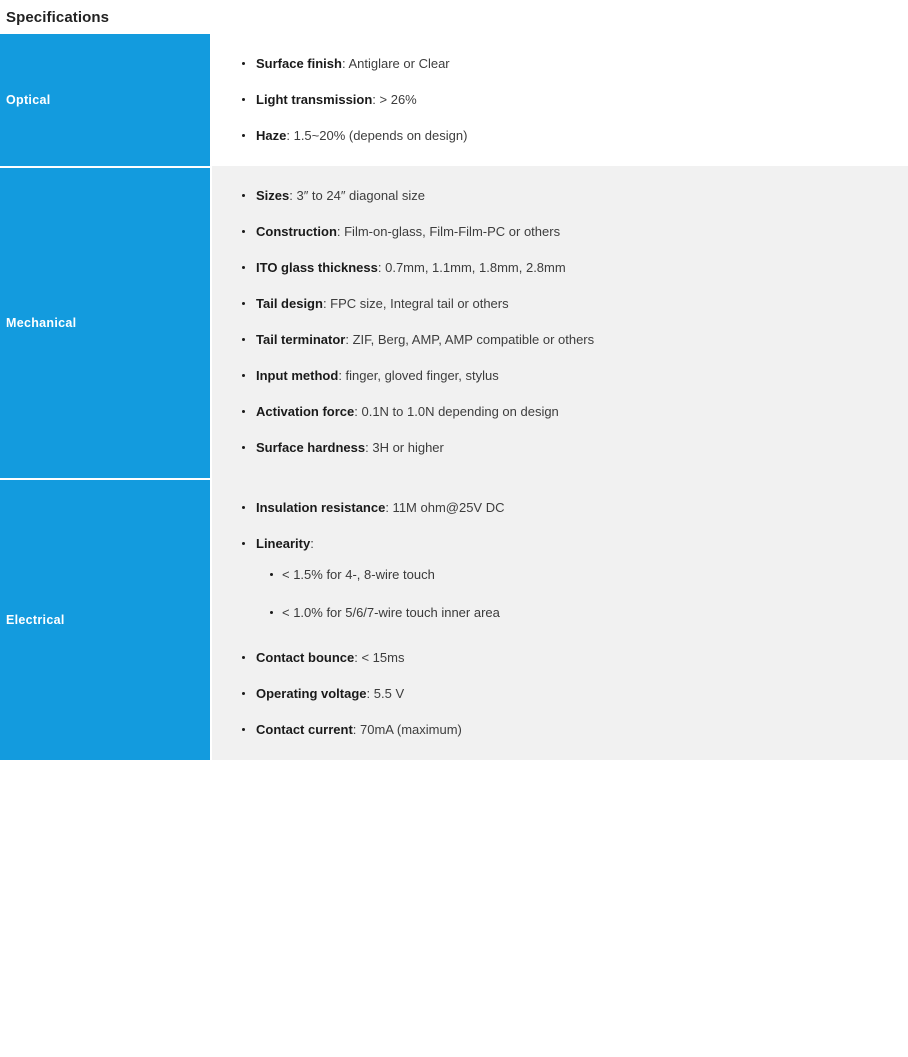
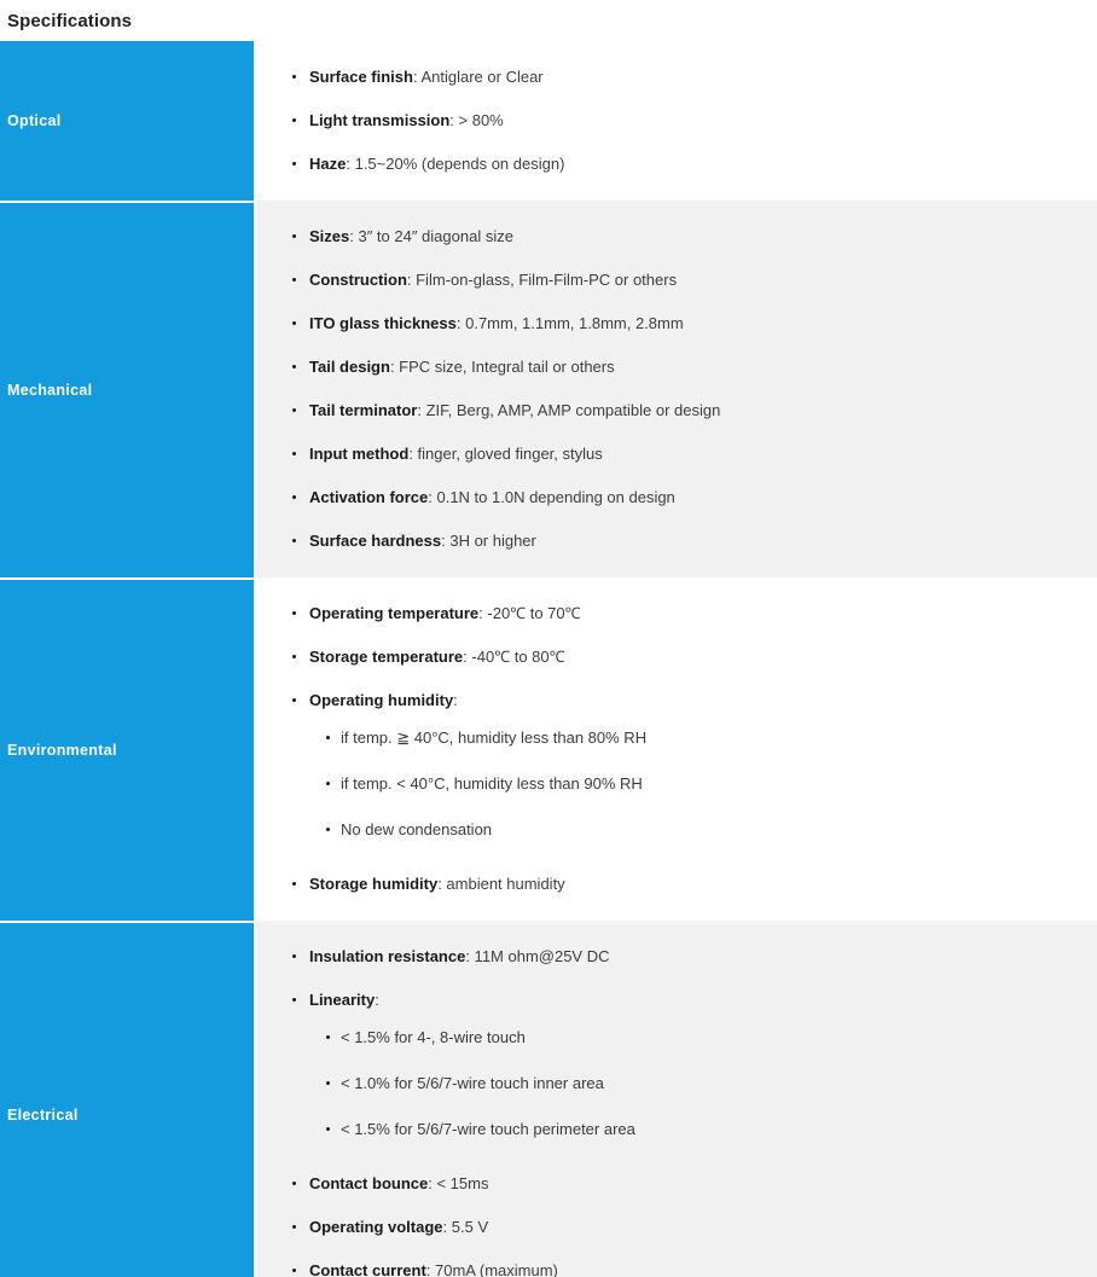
  Specifications
  Optical
  Surface finish: Antiglare or Clear
- Light transmission: > 26%
+ Light transmission: > 80%
  Haze: 1.5~20% (depends on design)
  Mechanical
  Sizes: 3″ to 24″ diagonal size
  Construction: Film-on-glass, Film-Film-PC or others
  ITO glass thickness: 0.7mm, 1.1mm, 1.8mm, 2.8mm
  Tail design: FPC size, Integral tail or others
- Tail terminator: ZIF, Berg, AMP, AMP compatible or others
+ Tail terminator: ZIF, Berg, AMP, AMP compatible or design
  Input method: finger, gloved finger, stylus
  Activation force: 0.1N to 1.0N depending on design
  Surface hardness: 3H or higher
+ Environmental
+ Operating temperature: -20℃ to 70℃
+ Storage temperature: -40℃ to 80℃
+ Operating humidity:
+ if temp. ≧ 40°C, humidity less than 80% RH
+ if temp. < 40°C, humidity less than 90% RH
+ No dew condensation
+ Storage humidity: ambient humidity
  Electrical
  Insulation resistance: 11M ohm@25V DC
  Linearity:
  < 1.5% for 4-, 8-wire touch
  < 1.0% for 5/6/7-wire touch inner area
+ < 1.5% for 5/6/7-wire touch perimeter area
  Contact bounce: < 15ms
  Operating voltage: 5.5 V
  Contact current: 70mA (maximum)
